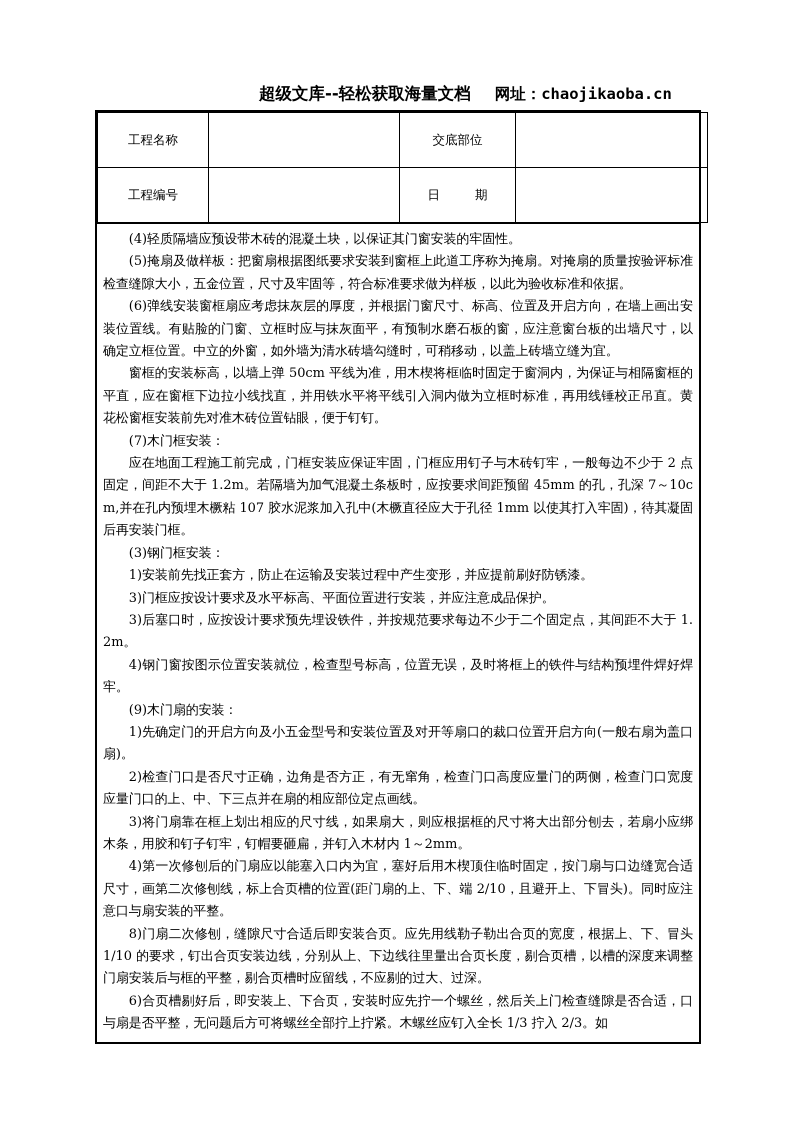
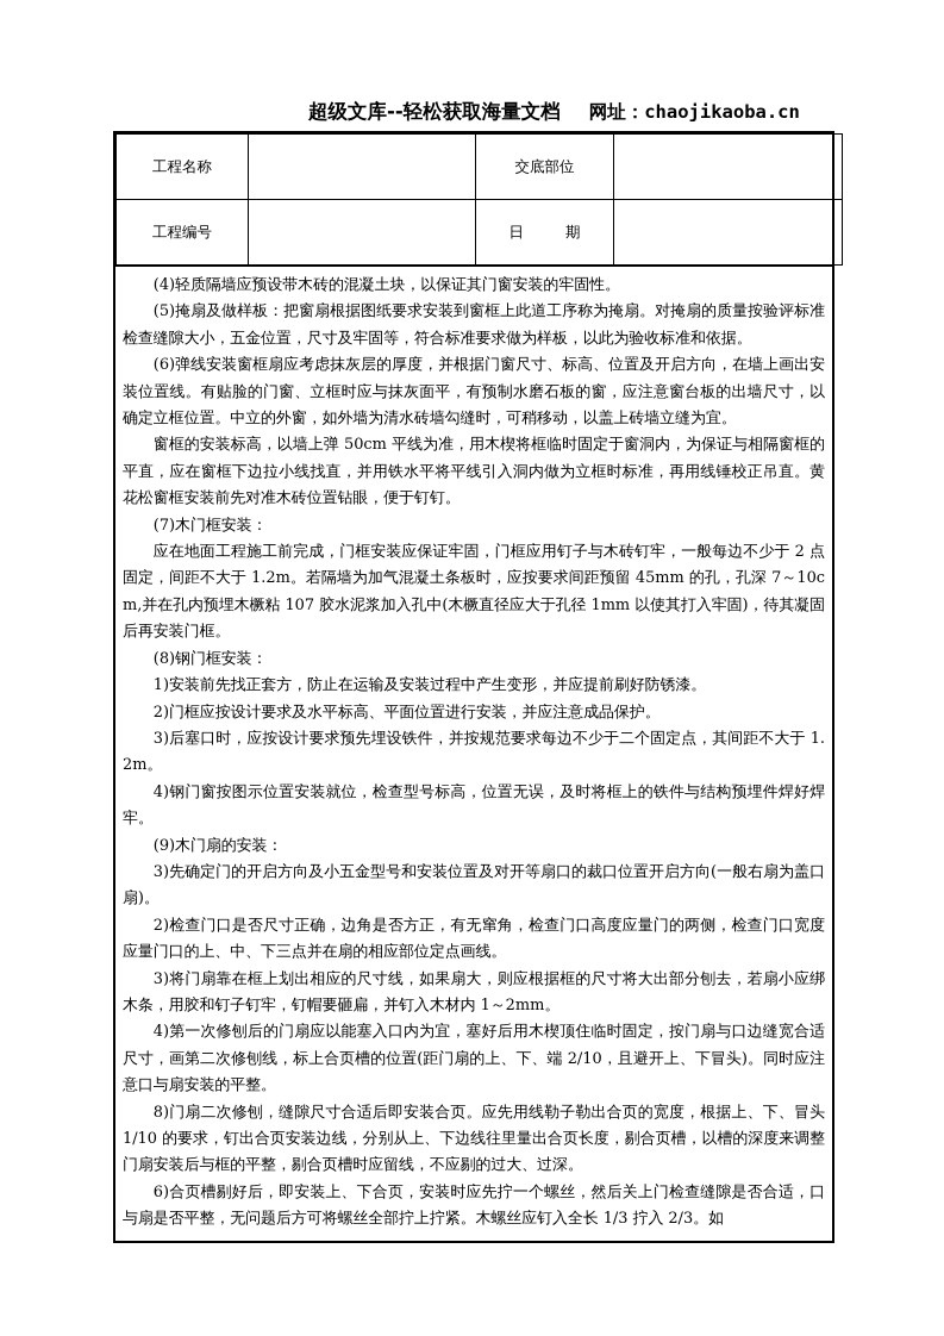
  超级文库--轻松获取海量文档
  网址：
  chaojikaoba.cn
  工程名称		交底部位
  工程编号		日 期
  (4)轻质隔墙应预设带木砖的混凝土块，以保证其门窗安装的牢固性。
  (5)掩扇及做样板：把窗扇根据图纸要求安装到窗框上此道工序称为掩扇。对掩扇的质量按验评标准检查缝隙大小，五金位置，尺寸及牢固等，符合标准要求做为样板，以此为验收标准和依据。
  (6)弹线安装窗框扇应考虑抹灰层的厚度，并根据门窗尺寸、标高、位置及开启方向，在墙上画出安装位置线。有贴脸的门窗、立框时应与抹灰面平，有预制水磨石板的窗，应注意窗台板的出墙尺寸，以确定立框位置。中立的外窗，如外墙为清水砖墙勾缝时，可稍移动，以盖上砖墙立缝为宜。
  窗框的安装标高，以墙上弹 50cm 平线为准，用木楔将框临时固定于窗洞内，为保证与相隔窗框的平直，应在窗框下边拉小线找直，并用铁水平将平线引入洞内做为立框时标准，再用线锤校正吊直。黄花松窗框安装前先对准木砖位置钻眼，便于钉钉。
  (7)木门框安装：
  应在地面工程施工前完成，门框安装应保证牢固，门框应用钉子与木砖钉牢，一般每边不少于 2 点固定，间距不大于 1.2m。若隔墙为加气混凝土条板时，应按要求间距预留 45mm 的孔，孔深 7～10cm,并在孔内预埋木橛粘 107 胶水泥浆加入孔中(木橛直径应大于孔径 1mm 以使其打入牢固)，待其凝固后再安装门框。
- (3)钢门框安装：
+ (8)钢门框安装：
  1)安装前先找正套方，防止在运输及安装过程中产生变形，并应提前刷好防锈漆。
- 3)门框应按设计要求及水平标高、平面位置进行安装，并应注意成品保护。
+ 2)门框应按设计要求及水平标高、平面位置进行安装，并应注意成品保护。
  3)后塞口时，应按设计要求预先埋设铁件，并按规范要求每边不少于二个固定点，其间距不大于 1.2m。
  4)钢门窗按图示位置安装就位，检查型号标高，位置无误，及时将框上的铁件与结构预埋件焊好焊牢。
  (9)木门扇的安装：
- 1)先确定门的开启方向及小五金型号和安装位置及对开等扇口的裁口位置开启方向(一般右扇为盖口扇)。
+ 3)先确定门的开启方向及小五金型号和安装位置及对开等扇口的裁口位置开启方向(一般右扇为盖口扇)。
  2)检查门口是否尺寸正确，边角是否方正，有无窜角，检查门口高度应量门的两侧，检查门口宽度应量门口的上、中、下三点并在扇的相应部位定点画线。
  3)将门扇靠在框上划出相应的尺寸线，如果扇大，则应根据框的尺寸将大出部分刨去，若扇小应绑木条，用胶和钉子钉牢，钉帽要砸扁，并钉入木材内 1～2mm。
  4)第一次修刨后的门扇应以能塞入口内为宜，塞好后用木楔顶住临时固定，按门扇与口边缝宽合适尺寸，画第二次修刨线，标上合页槽的位置(距门扇的上、下、端 2/10，且避开上、下冒头)。同时应注意口与扇安装的平整。
  8)门扇二次修刨，缝隙尺寸合适后即安装合页。应先用线勒子勒出合页的宽度，根据上、下、冒头 1/10 的要求，钉出合页安装边线，分别从上、下边线往里量出合页长度，剔合页槽，以槽的深度来调整门扇安装后与框的平整，剔合页槽时应留线，不应剔的过大、过深。
  6)合页槽剔好后，即安装上、下合页，安装时应先拧一个螺丝，然后关上门检查缝隙是否合适，口与扇是否平整，无问题后方可将螺丝全部拧上拧紧。木螺丝应钉入全长 1/3 拧入 2/3。如
